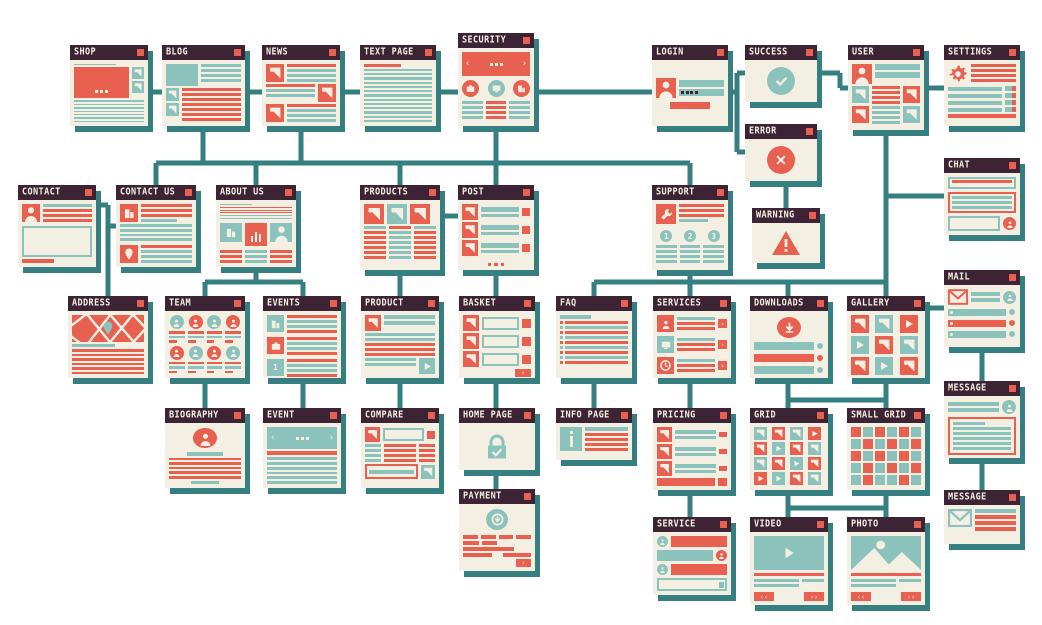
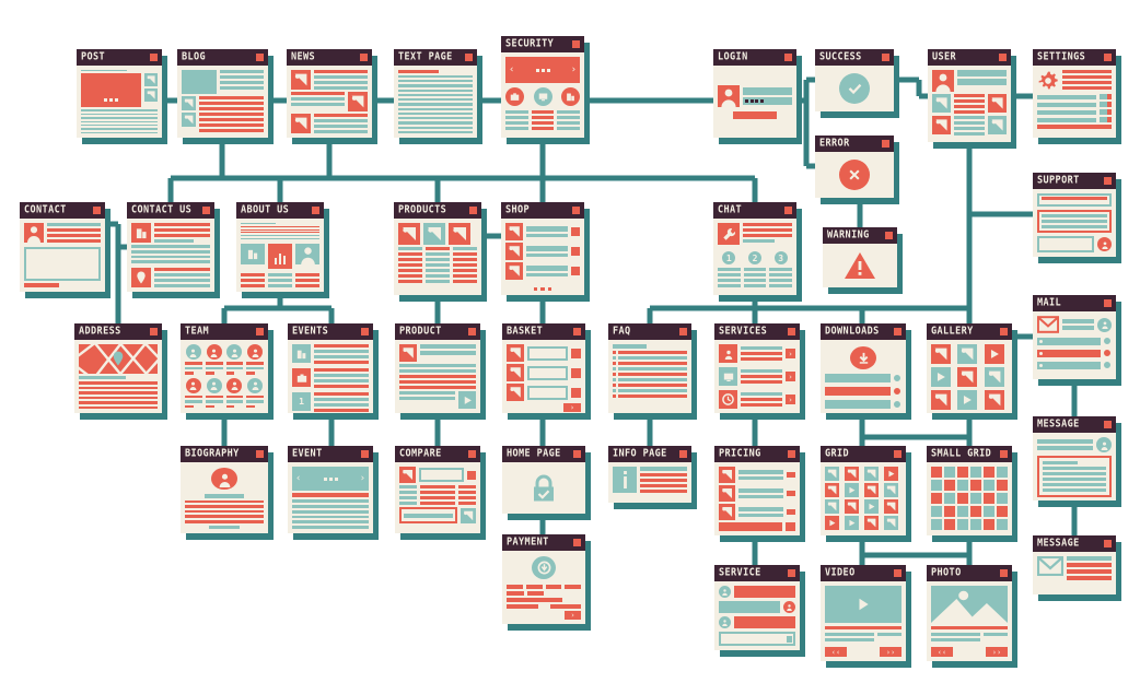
- SHOP
+ POST
  BLOG
  NEWS
  TEXT PAGE
  SECURITY
  ‹
  ›
  LOGIN
  SUCCESS
  ERROR
  WARNING
  USER
  SETTINGS
- CHAT
+ SUPPORT
  MAIL
  MESSAGE
  MESSAGE
  CONTACT
  CONTACT US
  ABOUT US
  PRODUCTS
- POST
+ SHOP
- SUPPORT
+ CHAT
  1
  2
  3
  ADDRESS
  TEAM
  EVENTS
  1
  PRODUCT
  BASKET
  ›
  FAQ
  SERVICES
  ›
  ›
  ›
  DOWNLOADS
  GALLERY
  BIOGRAPHY
  EVENT
  ‹
  ›
  COMPARE
  HOME PAGE
  PAYMENT
  ›
  INFO PAGE
  PRICING
  GRID
  SMALL GRID
  SERVICE
  VIDEO
  ‹‹
  ››
  PHOTO
  ‹‹
  ››
